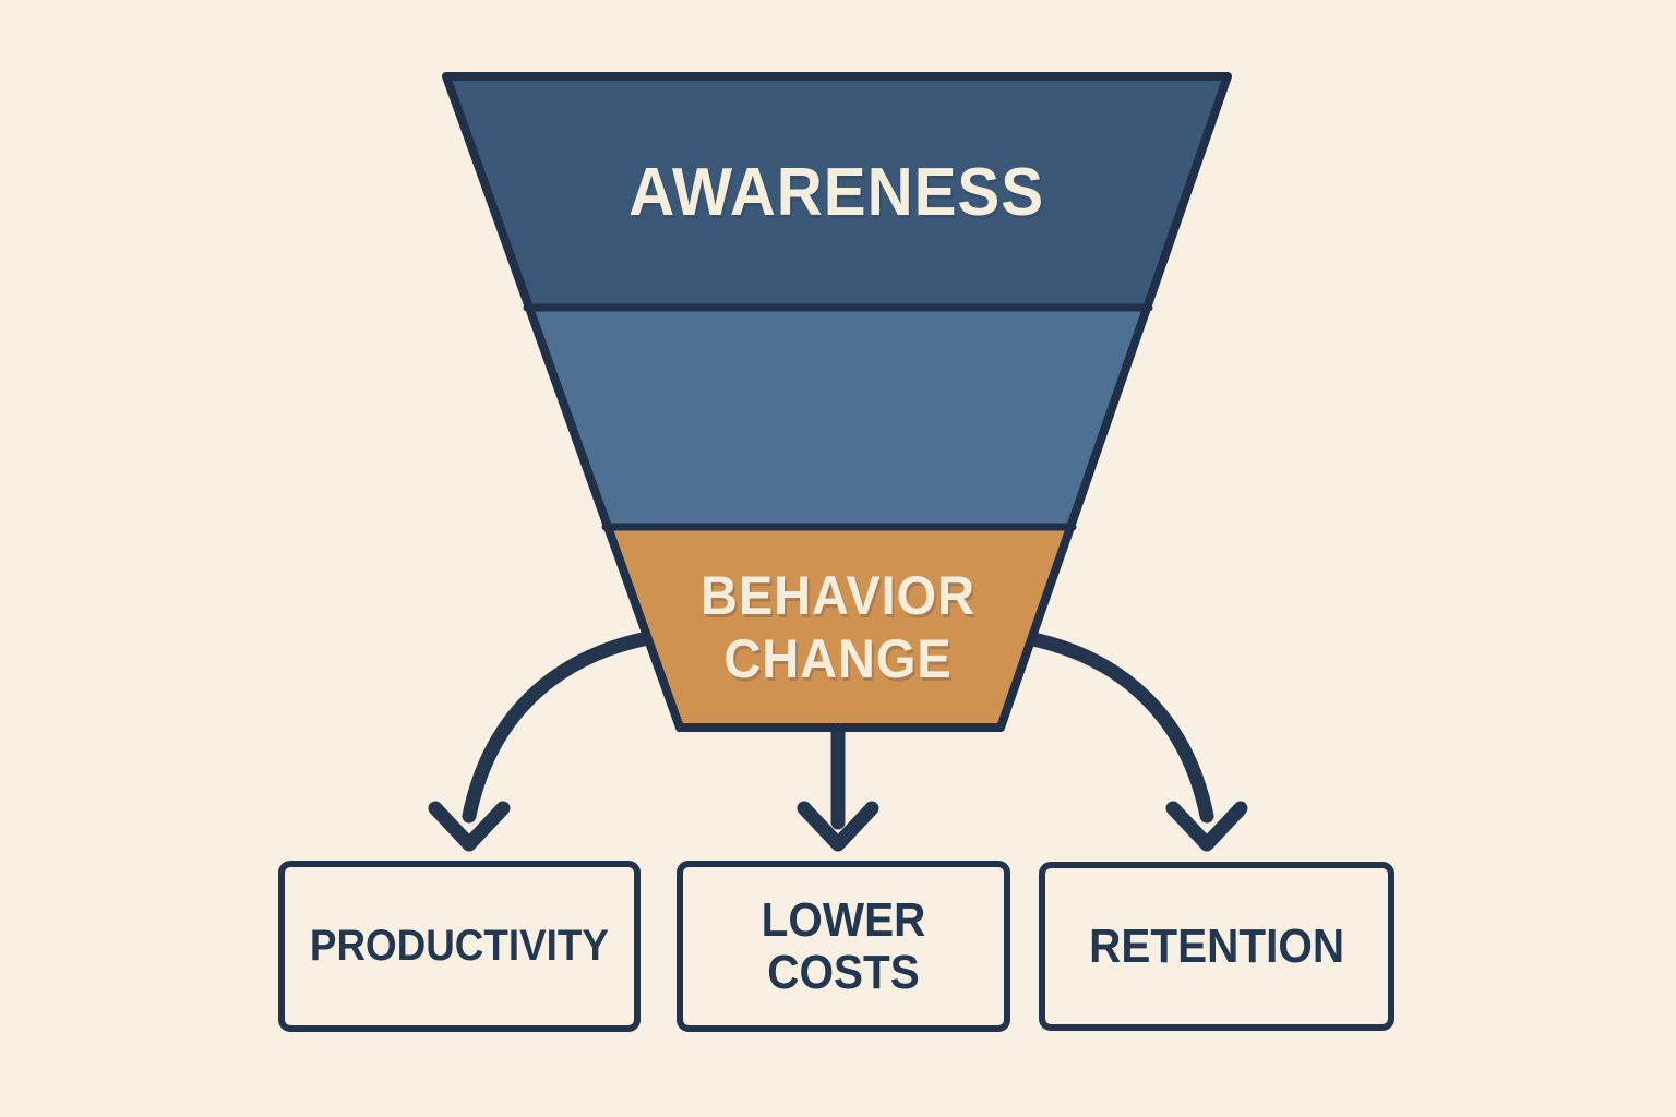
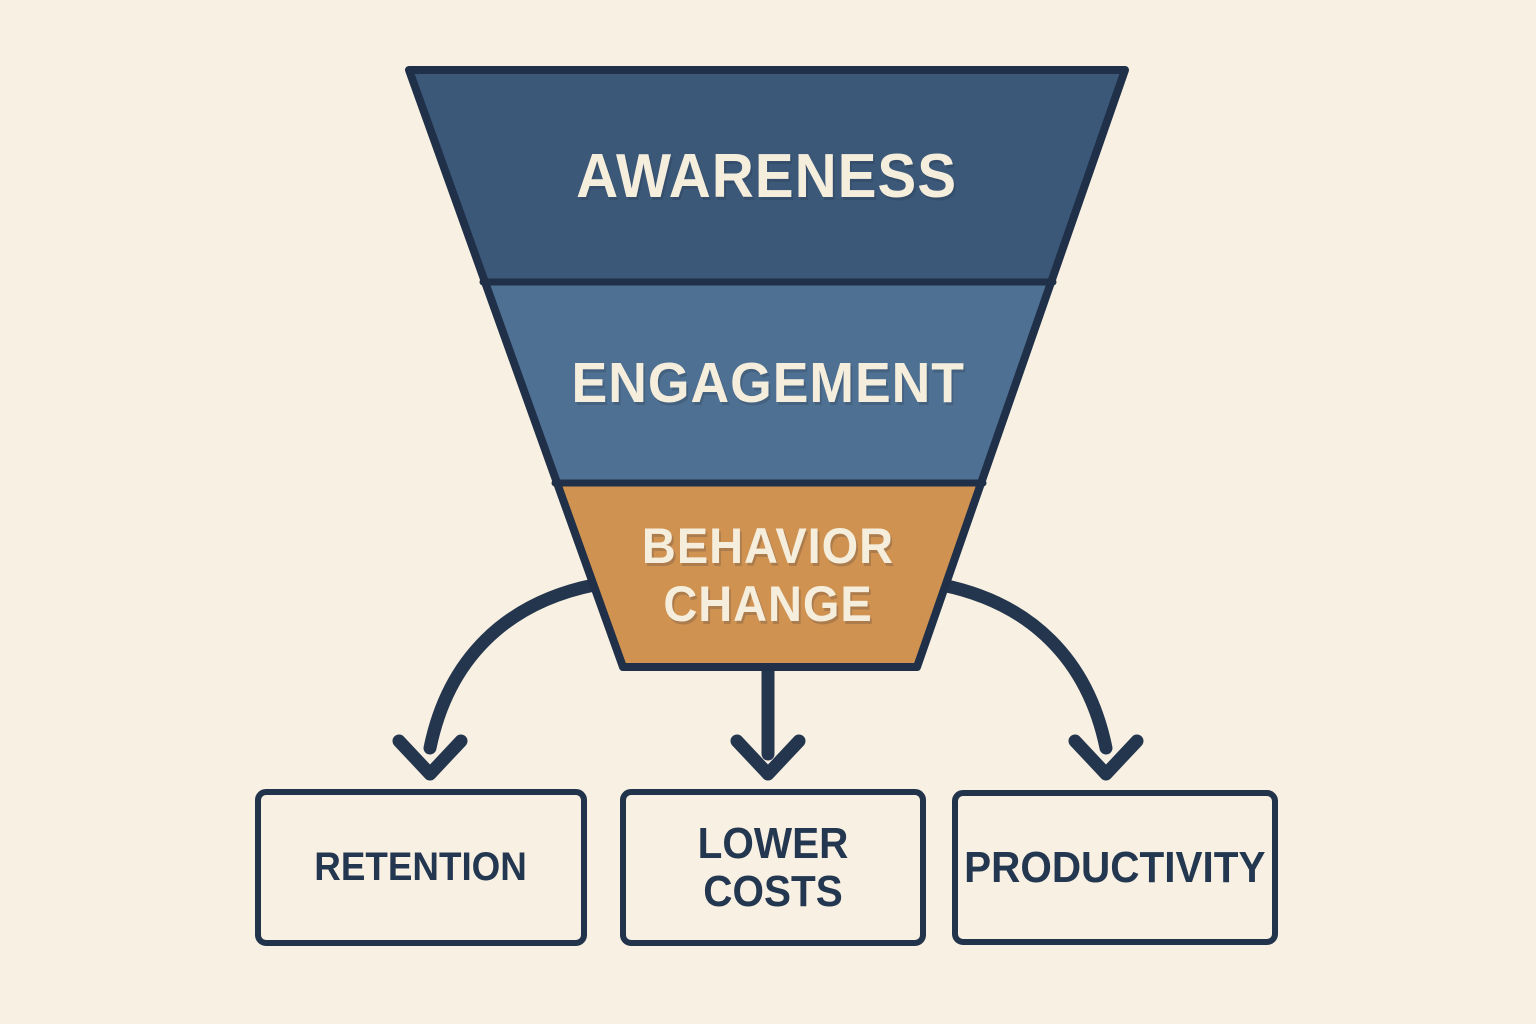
  AWARENESS
+ ENGAGEMENT
  BEHAVIOR CHANGE
- PRODUCTIVITY
+ RETENTION
  LOWER COSTS
- RETENTION
+ PRODUCTIVITY
